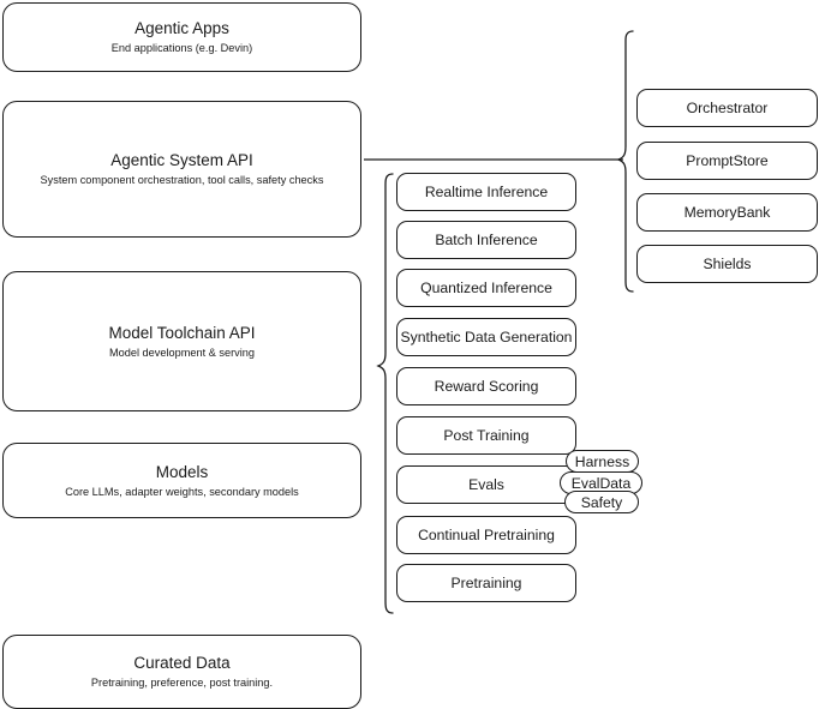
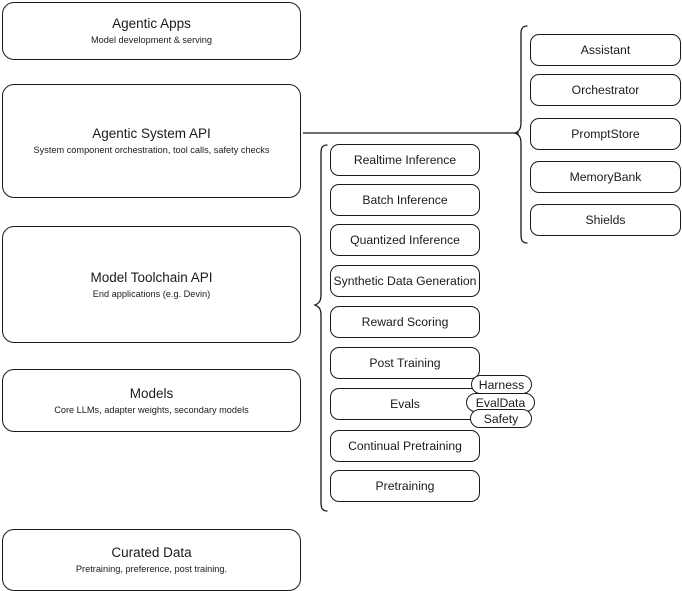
  Agentic Apps
- End applications (e.g. Devin)
+ Model development & serving
  Agentic System API
  System component orchestration, tool calls, safety checks
  Model Toolchain API
- Model development & serving
+ End applications (e.g. Devin)
  Models
  Core LLMs, adapter weights, secondary models
  Curated Data
  Pretraining, preference, post training.
  Realtime Inference
  Batch Inference
  Quantized Inference
  Synthetic Data Generation
  Reward Scoring
  Post Training
  Evals
  Continual Pretraining
  Pretraining
  Harness
  EvalData
  Safety
+ Assistant
  Orchestrator
  PromptStore
  MemoryBank
  Shields
